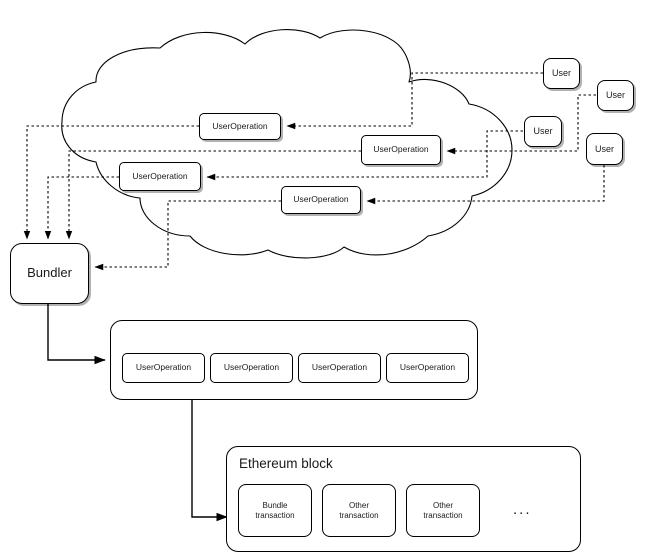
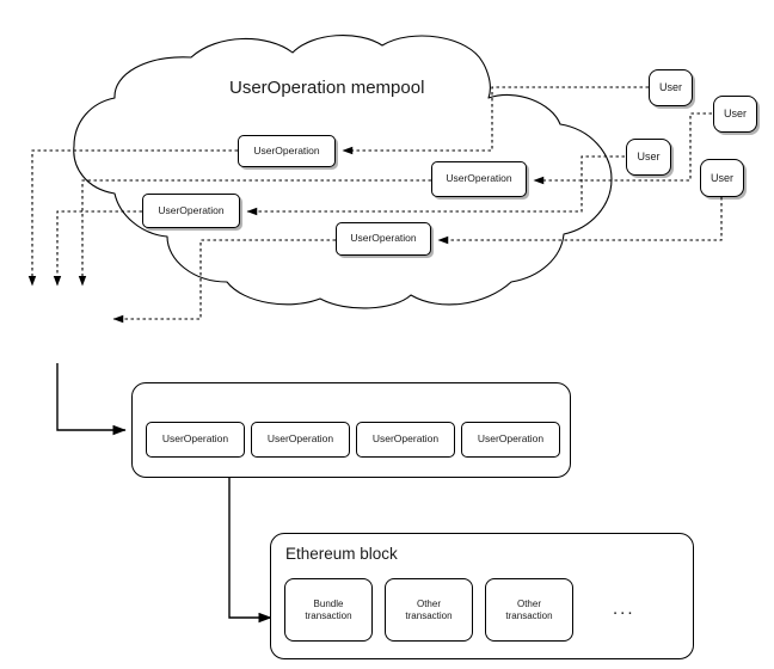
+ UserOperation mempool
  UserOperation
  UserOperation
  UserOperation
  UserOperation
  User
  User
  User
  User
- Bundler
  UserOperation
  UserOperation
  UserOperation
  UserOperation
  Ethereum block
  Bundle
  transaction
  Other
  transaction
  Other
  transaction
  ...
